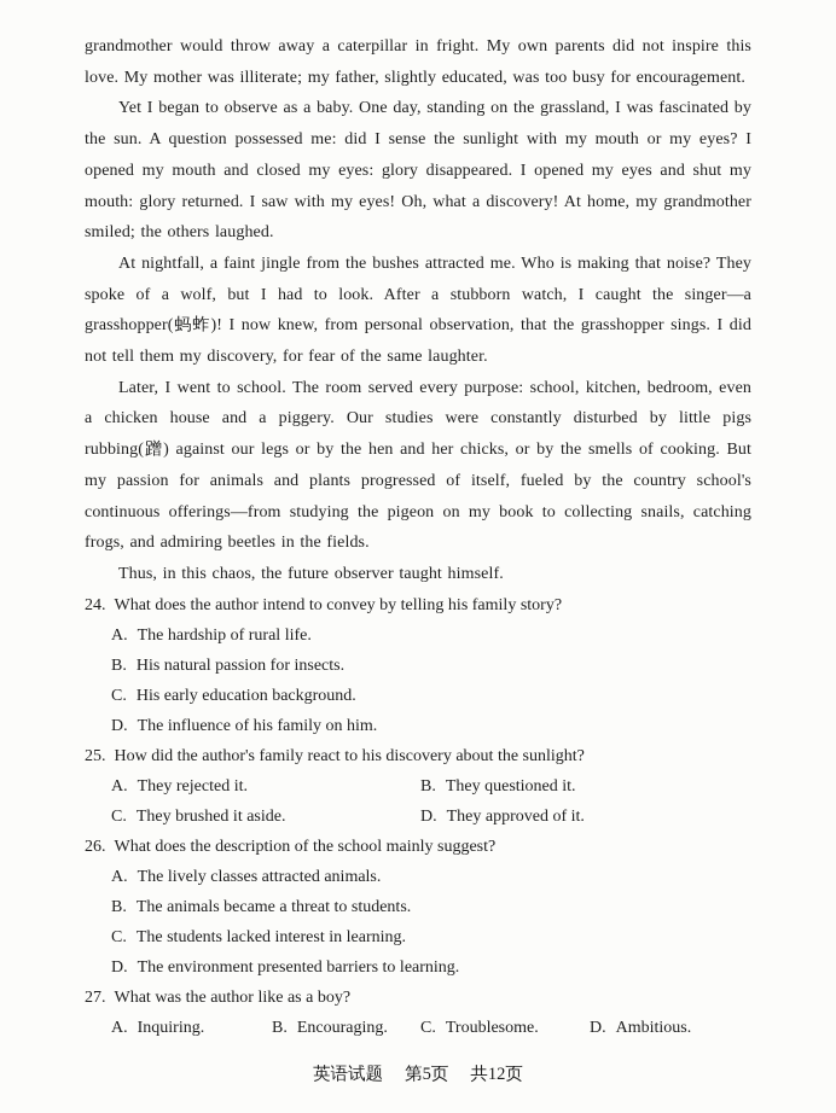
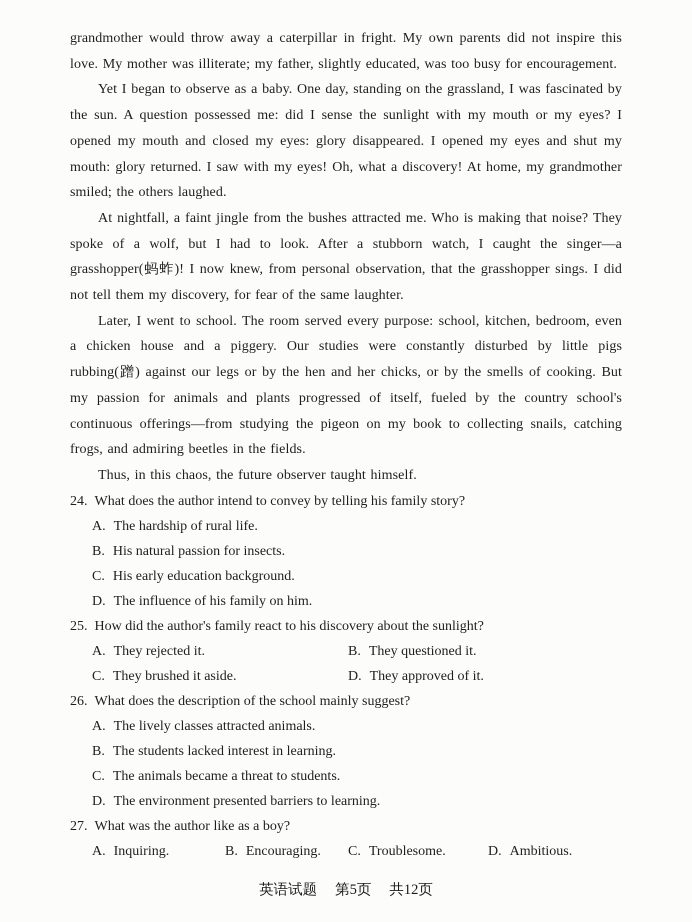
  grandmother would throw away a caterpillar in fright. My own parents did not inspire this love. My mother was illiterate; my father, slightly educated, was too busy for encouragement.
  Yet I began to observe as a baby. One day, standing on the grassland, I was fascinated by the sun. A question possessed me: did I sense the sunlight with my mouth or my eyes? I opened my mouth and closed my eyes: glory disappeared. I opened my eyes and shut my mouth: glory returned. I saw with my eyes! Oh, what a discovery! At home, my grandmother smiled; the others laughed.
  At nightfall, a faint jingle from the bushes attracted me. Who is making that noise? They spoke of a wolf, but I had to look. After a stubborn watch, I caught the singer—a grasshopper(蚂蚱)! I now knew, from personal observation, that the grasshopper sings. I did not tell them my discovery, for fear of the same laughter.
  Later, I went to school. The room served every purpose: school, kitchen, bedroom, even a chicken house and a piggery. Our studies were constantly disturbed by little pigs rubbing(蹭) against our legs or by the hen and her chicks, or by the smells of cooking. But my passion for animals and plants progressed of itself, fueled by the country school's continuous offerings—from studying the pigeon on my book to collecting snails, catching frogs, and admiring beetles in the fields.
  Thus, in this chaos, the future observer taught himself.
  24.
  What does the author intend to convey by telling his family story?
  A.
  The hardship of rural life.
  B.
  His natural passion for insects.
  C.
  His early education background.
  D.
  The influence of his family on him.
  25.
  How did the author's family react to his discovery about the sunlight?
  A.
  They rejected it.
  B.
  They questioned it.
  C.
  They brushed it aside.
  D.
  They approved of it.
  26.
  What does the description of the school mainly suggest?
  A.
  The lively classes attracted animals.
  B.
- The animals became a threat to students.
+ The students lacked interest in learning.
  C.
- The students lacked interest in learning.
+ The animals became a threat to students.
  D.
  The environment presented barriers to learning.
  27.
  What was the author like as a boy?
  A.
  Inquiring.
  B.
  Encouraging.
  C.
  Troublesome.
  D.
  Ambitious.
  英语试题 第5页 共12页
